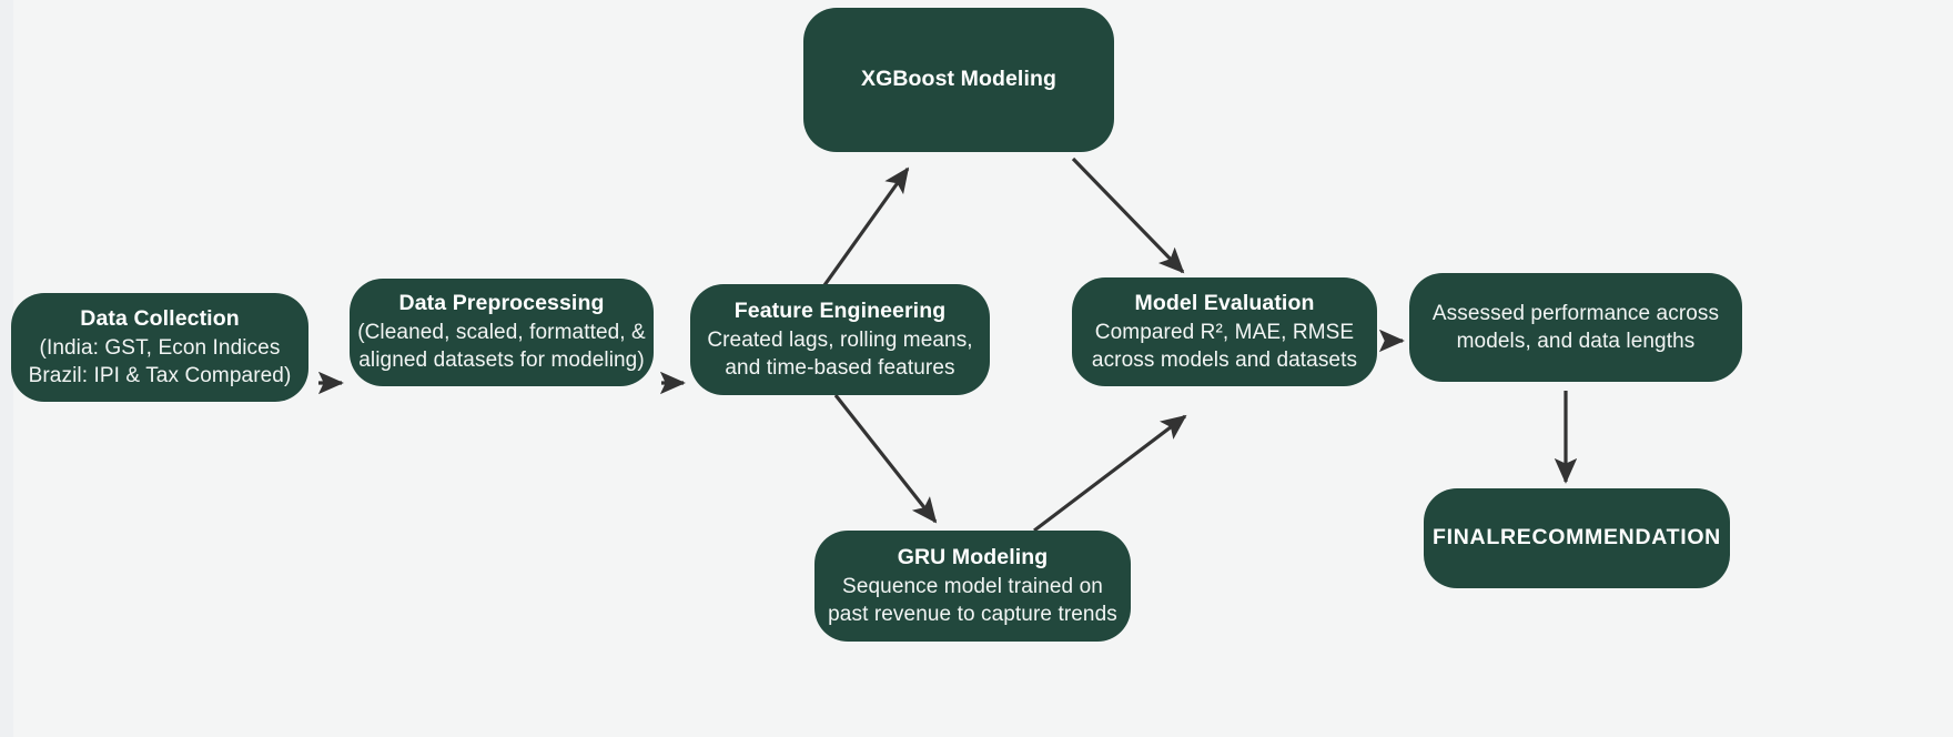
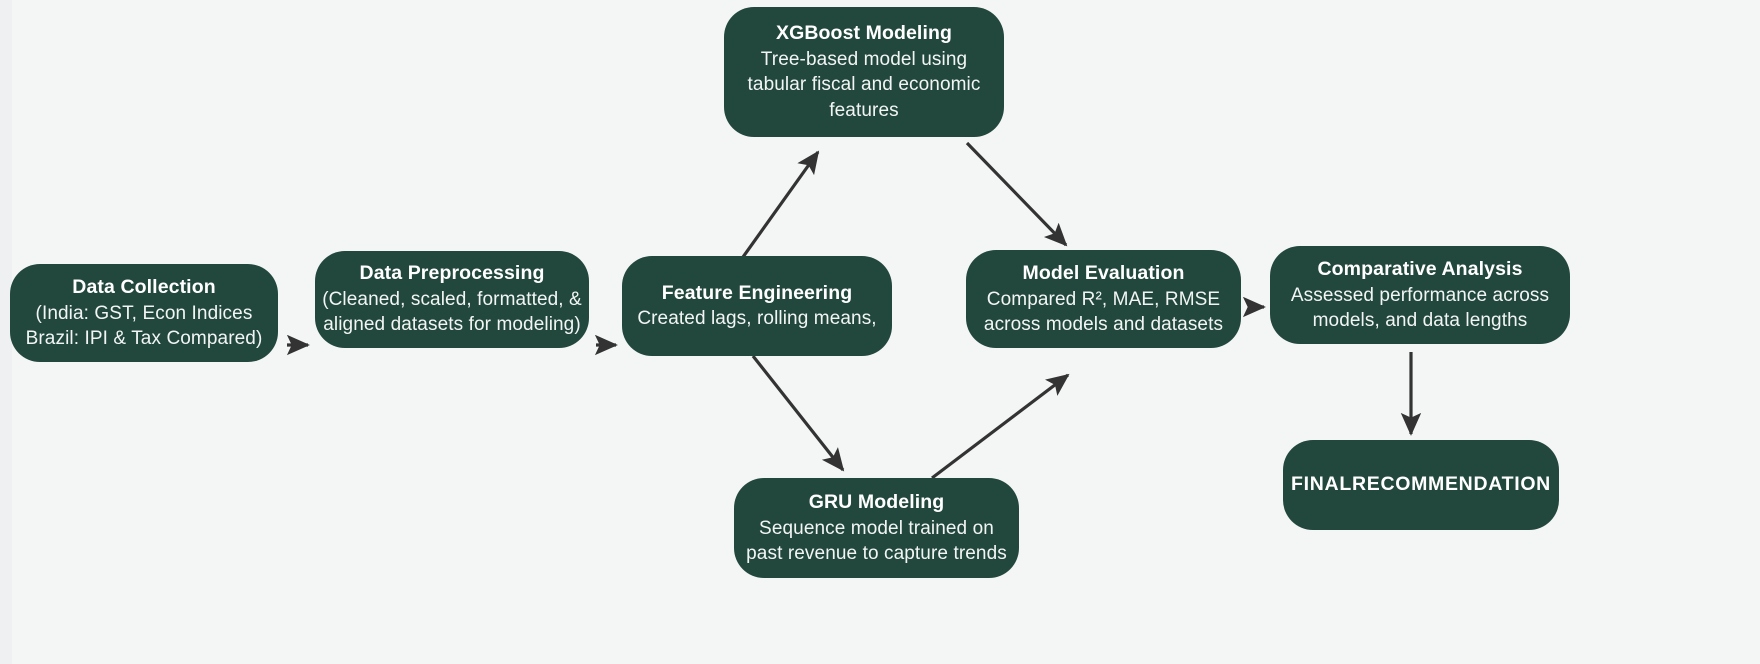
  Data Collection
  (India: GST, Econ Indices
  Brazil: IPI & Tax Compared)
  Data Preprocessing
  (Cleaned, scaled, formatted, &
  aligned datasets for modeling)
  Feature Engineering
  Created lags, rolling means,
- and time-based features
  XGBoost Modeling
+ Tree-based model using
+ tabular fiscal and economic
+ features
  GRU Modeling
  Sequence model trained on
  past revenue to capture trends
  Model Evaluation
  Compared R², MAE, RMSE
  across models and datasets
+ Comparative Analysis
  Assessed performance across
  models, and data lengths
  FINALRECOMMENDATION
